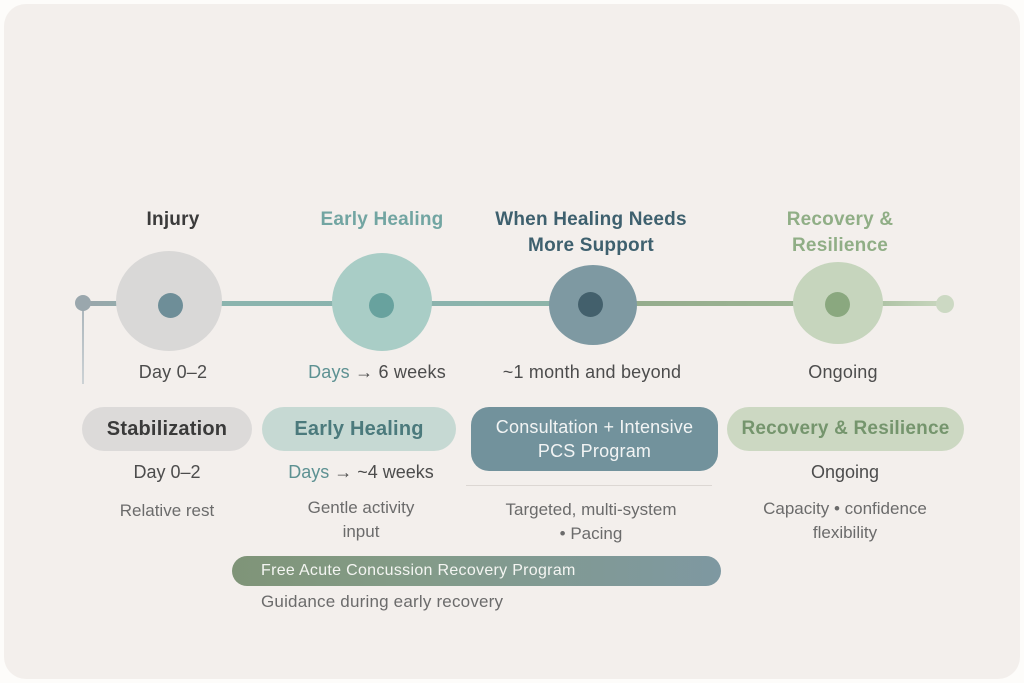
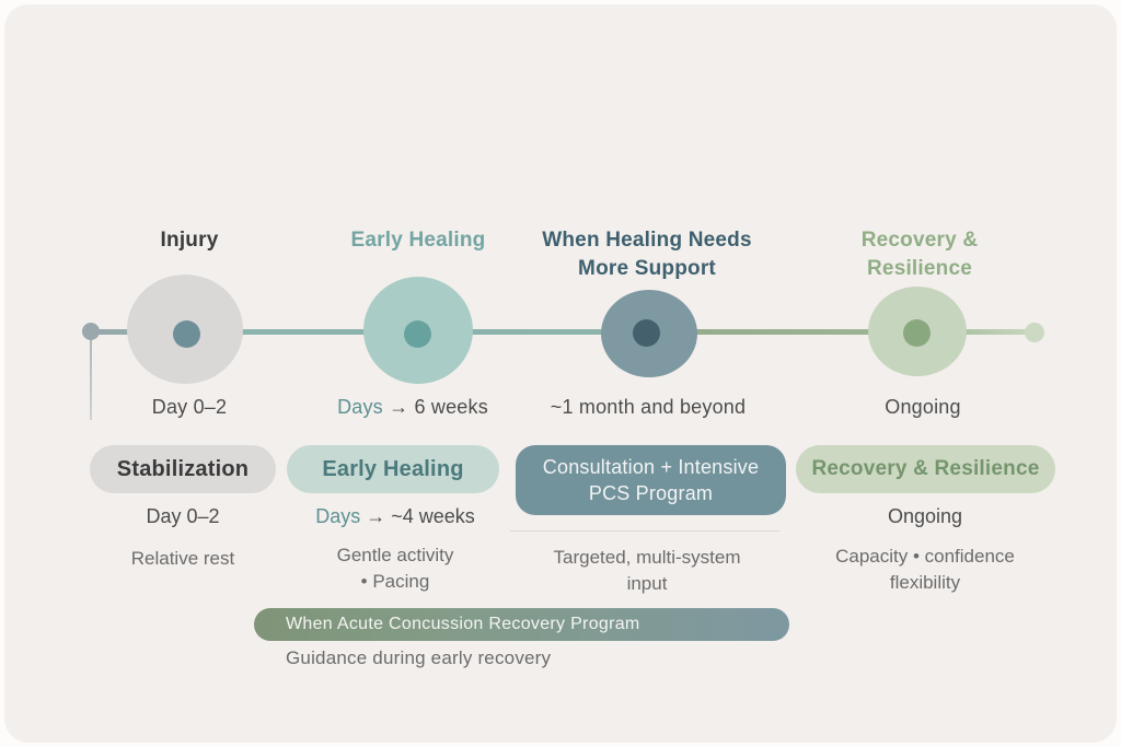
  Injury
  Early Healing
  When Healing Needs More Support
  Recovery & Resilience
  Day 0–2
  Days → 6 weeks
  ~1 month and beyond
  Ongoing
  Stabilization
  Early Healing
  Consultation + Intensive PCS Program
  Recovery & Resilience
  Day 0–2
  Days → ~4 weeks
  Ongoing
  Relative rest
  Gentle activity
- input
+ • Pacing
  Targeted, multi-system
- • Pacing
+ input
  Capacity • confidence
  flexibility
- Free Acute Concussion Recovery Program
+ When Acute Concussion Recovery Program
  Guidance during early recovery
